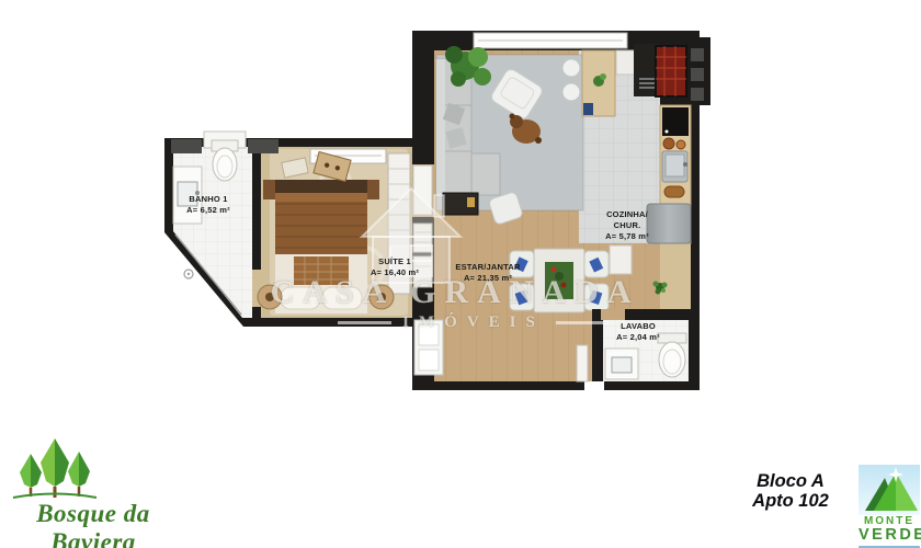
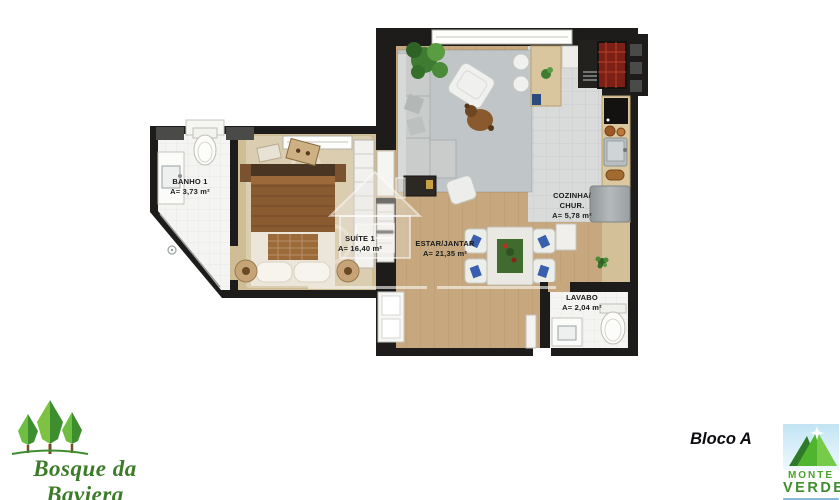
  BANHO 1
- A= 6,52 m²
+ A= 3,73 m²
  SUÍTE 1
  A= 16,40 m²
  ESTAR/JANTAR
  A= 21,35 m²
  COZINHA/
  CHUR.
  A= 5,78 m²
  LAVABO
  A= 2,04 m²
- CASA GRANADA
- IMÓVEIS
  Bosque da Baviera
  Bloco A
- Apto 102
  MONTE
  VERDE
